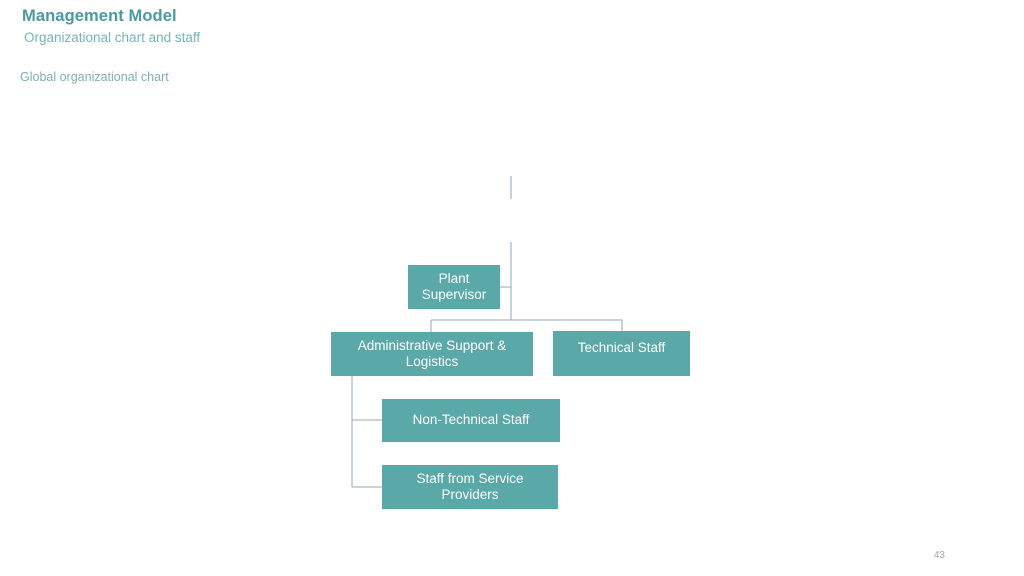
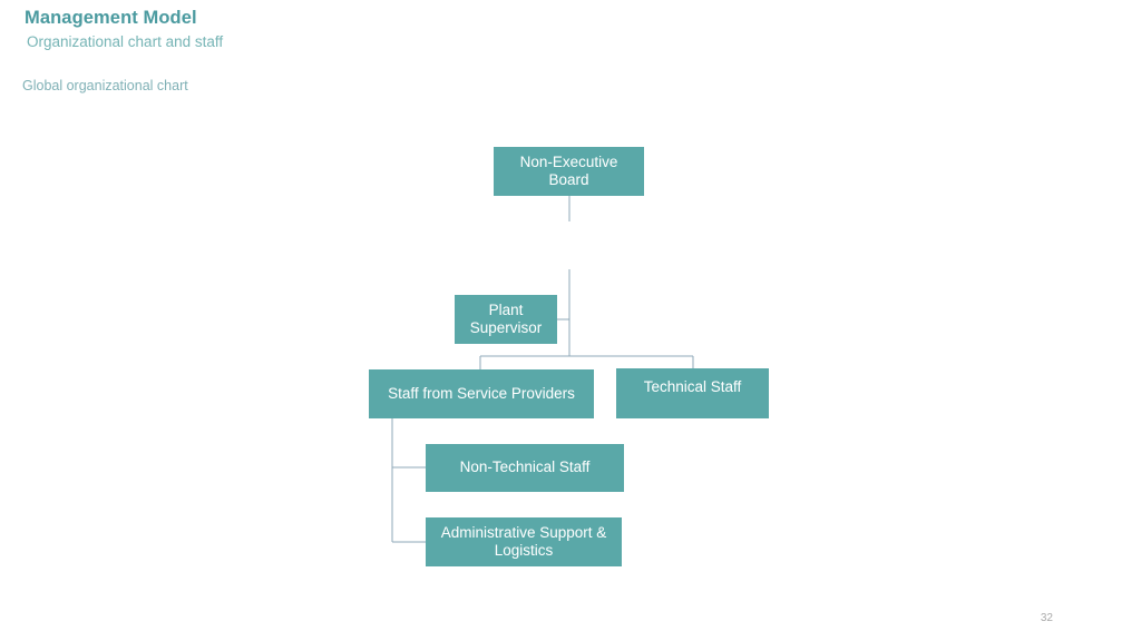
  Management Model
  Organizational chart and staff
  Global organizational chart
+ Non-Executive Board
  Plant Supervisor
- Administrative Support & Logistics
+ Staff from Service Providers
  Technical Staff
  Non-Technical Staff
- Staff from Service Providers
+ Administrative Support & Logistics
- 43
+ 32
